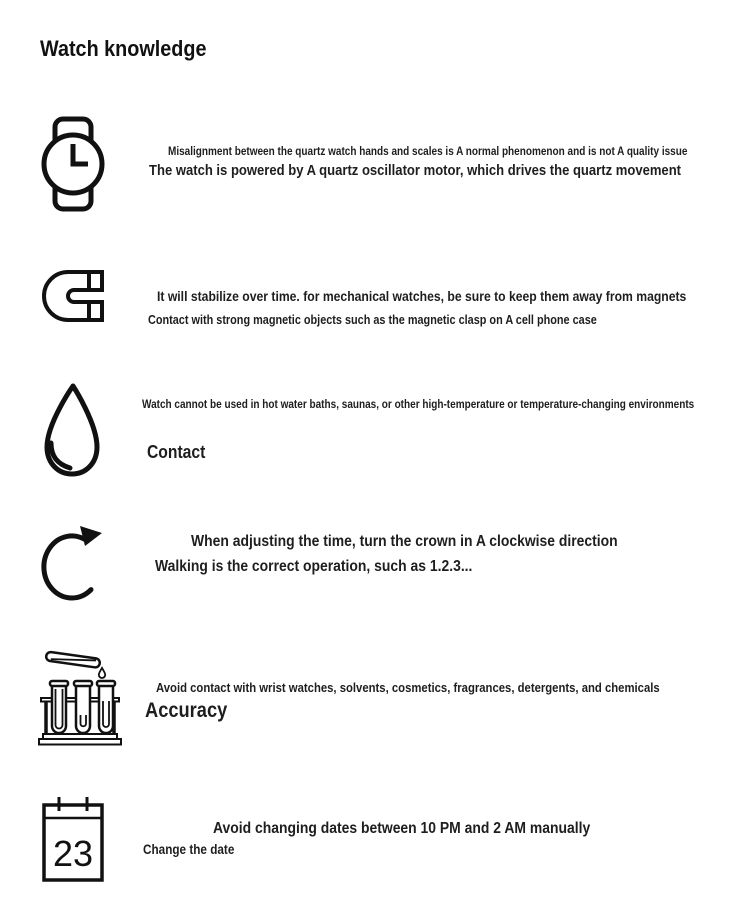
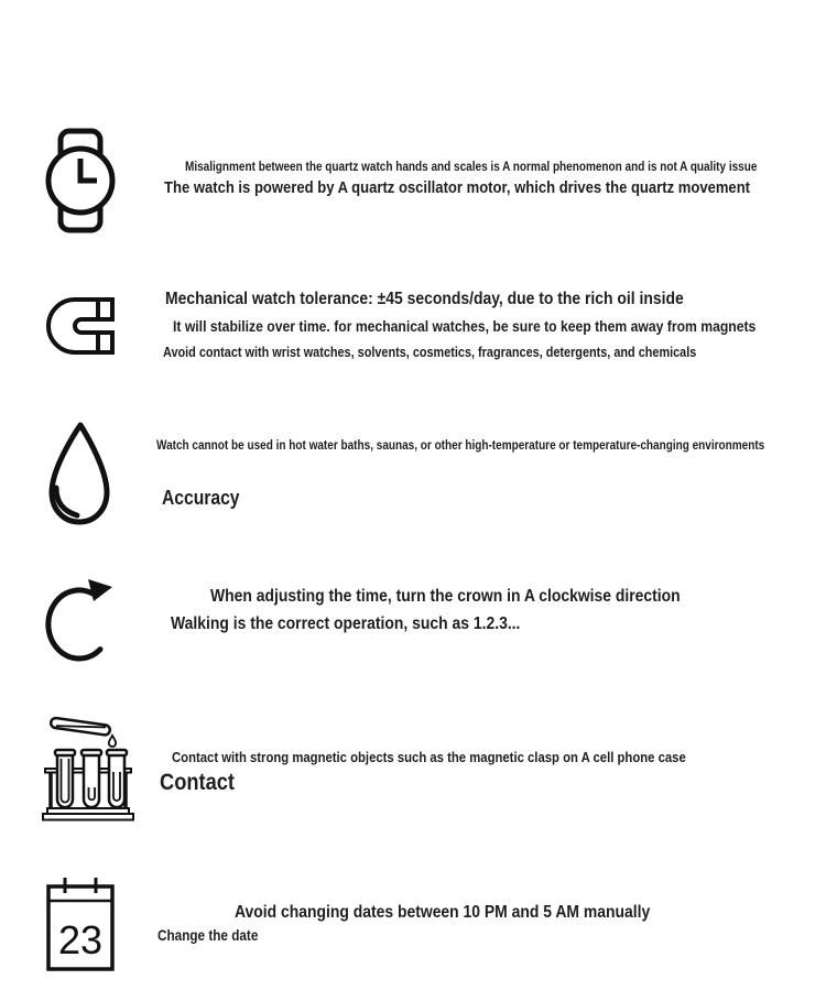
- Watch knowledge
  Misalignment between the quartz watch hands and scales is A normal phenomenon and is not A quality issue
  The watch is powered by A quartz oscillator motor, which drives the quartz movement
+ Mechanical watch tolerance: ±45 seconds/day, due to the rich oil inside
  It will stabilize over time. for mechanical watches, be sure to keep them away from magnets
- Contact with strong magnetic objects such as the magnetic clasp on A cell phone case
+ Avoid contact with wrist watches, solvents, cosmetics, fragrances, detergents, and chemicals
  Watch cannot be used in hot water baths, saunas, or other high-temperature or temperature-changing environments
- Contact
+ Accuracy
  When adjusting the time, turn the crown in A clockwise direction
  Walking is the correct operation, such as 1.2.3...
- Avoid contact with wrist watches, solvents, cosmetics, fragrances, detergents, and chemicals
+ Contact with strong magnetic objects such as the magnetic clasp on A cell phone case
- Accuracy
+ Contact
  23
- Avoid changing dates between 10 PM and 2 AM manually
+ Avoid changing dates between 10 PM and 5 AM manually
  Change the date
